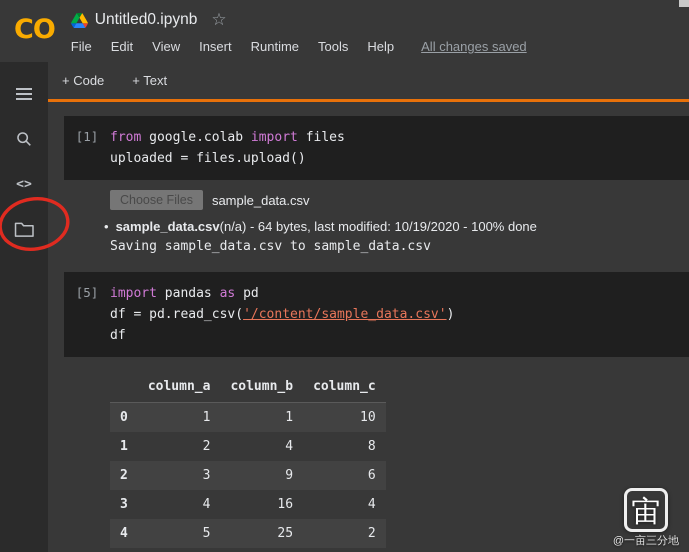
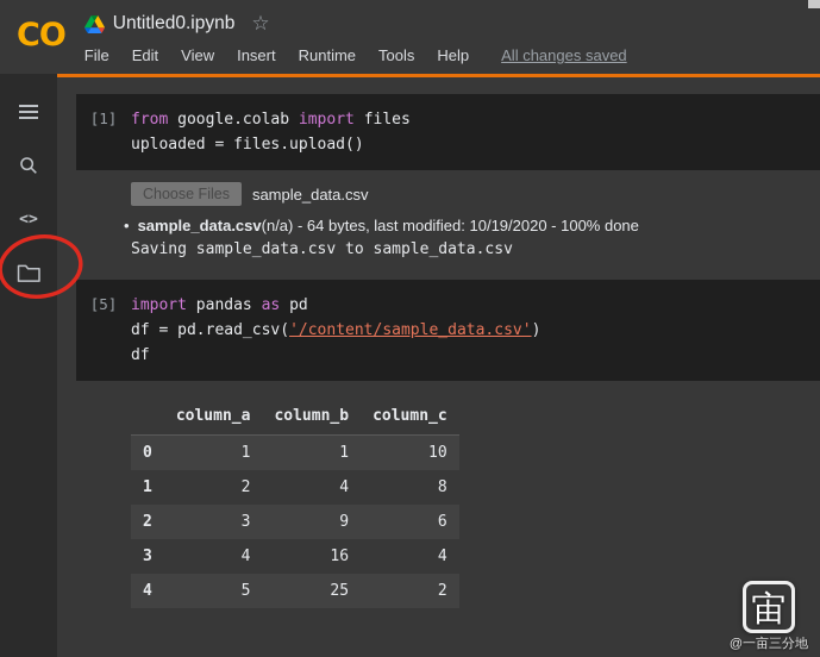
  CO
  Untitled0.ipynb
  ☆
  File
  Edit
  View
  Insert
  Runtime
  Tools
  Help
  All changes saved
  <>
- + Code
- + Text
  [1]
  from google.colab import files
  uploaded = files.upload()
  Choose Files
  sample_data.csv
  •
  sample_data.csv(n/a) - 64 bytes, last modified: 10/19/2020 - 100% done
  Saving sample_data.csv to sample_data.csv
  [5]
  import pandas as pd
  df = pd.read_csv('/content/sample_data.csv')
  df
  	column_a	column_b	column_c
  0	1	1	10
  1	2	4	8
  2	3	9	6
  3	4	16	4
  4	5	25	2
  宙
  @一亩三分地
